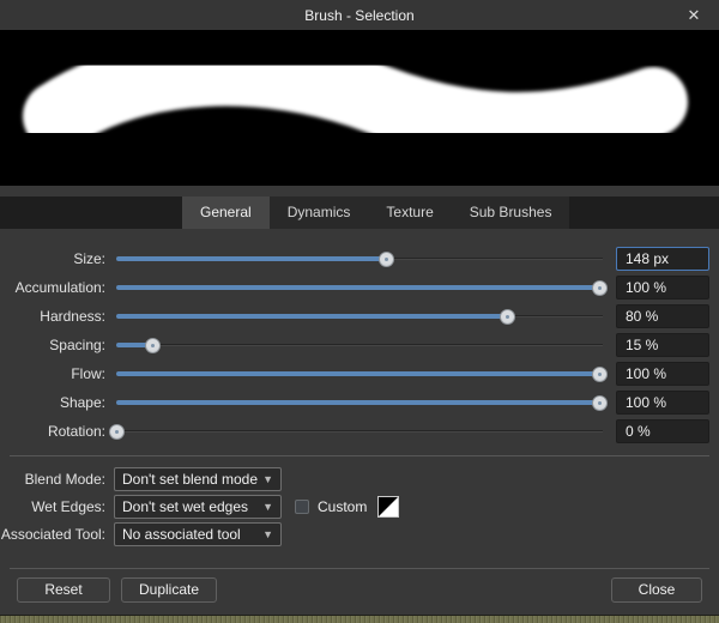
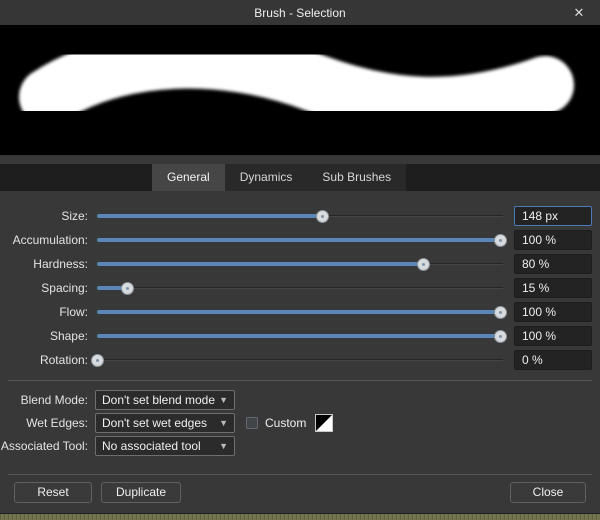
  Brush - Selection
  ✕
  General
  Dynamics
- Texture
  Sub Brushes
  Size:
  148 px
  Accumulation:
  100 %
  Hardness:
  80 %
  Spacing:
  15 %
  Flow:
  100 %
  Shape:
  100 %
  Rotation:
  0 %
  Blend Mode:
  Don't set blend mode
  ▼
  Wet Edges:
  Don't set wet edges
  ▼
  Custom
  Associated Tool:
  No associated tool
  ▼
  Reset
  Duplicate
  Close
